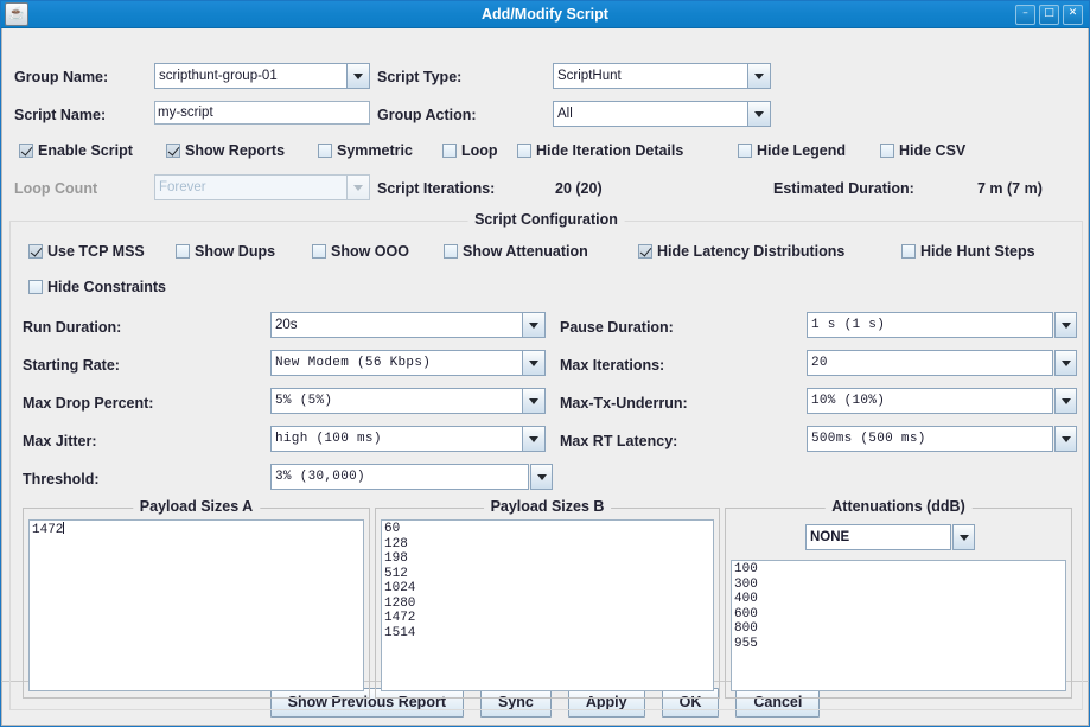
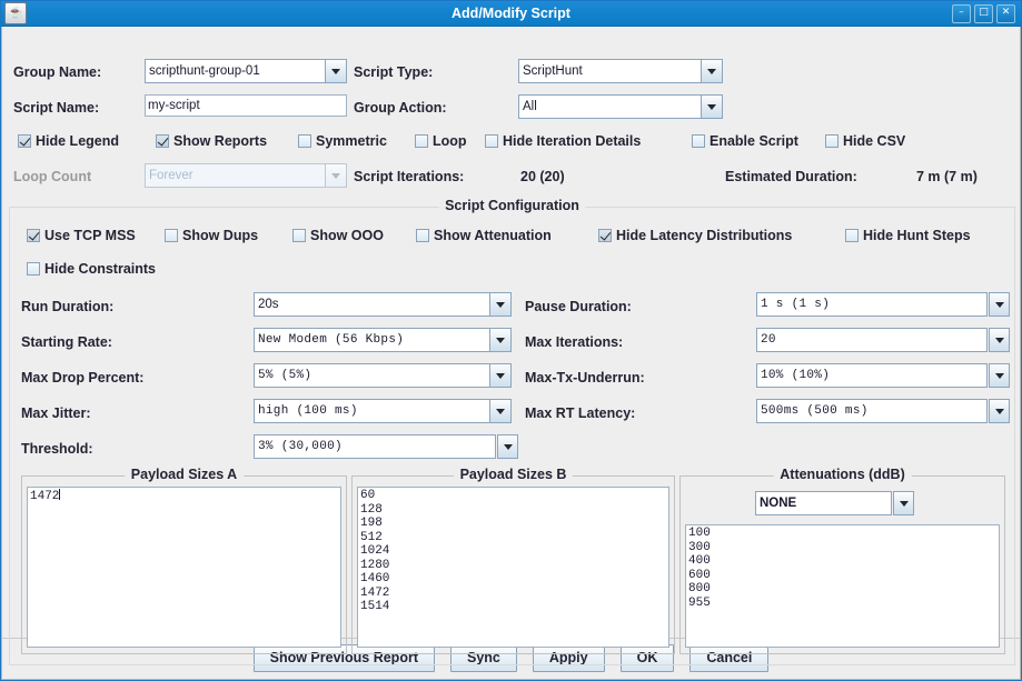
  ☕
  Add/Modify Script
  –
  □
  ✕
  Group Name:
  scripthunt-group-01
  Script Type:
  ScriptHunt
  Script Name:
  my-script
  Group Action:
  All
- Enable Script
+ Hide Legend
  Show Reports
  Symmetric
  Loop
  Hide Iteration Details
- Hide Legend
+ Enable Script
  Hide CSV
  Loop Count
  Forever
  Script Iterations:
  20 (20)
  Estimated Duration:
  7 m (7 m)
  Script Configuration
  Use TCP MSS
  Show Dups
  Show OOO
  Show Attenuation
  Hide Latency Distributions
  Hide Hunt Steps
  Hide Constraints
  Run Duration:
  20s
  Starting Rate:
  New Modem (56 Kbps)
  Max Drop Percent:
  5% (5%)
  Max Jitter:
  high (100 ms)
  Threshold:
  3% (30,000)
  Pause Duration:
  1 s (1 s)
  Max Iterations:
  20
  Max-Tx-Underrun:
  10% (10%)
  Max RT Latency:
  500ms (500 ms)
  Payload Sizes A
  1472
  Payload Sizes B
  60
  128
  198
  512
  1024
  1280
+ 1460
  1472
  1514
  Attenuations (ddB)
  NONE
  100
  300
  400
  600
  800
  955
  Show Previous Report
  Sync
  Apply
  OK
  Cancel
